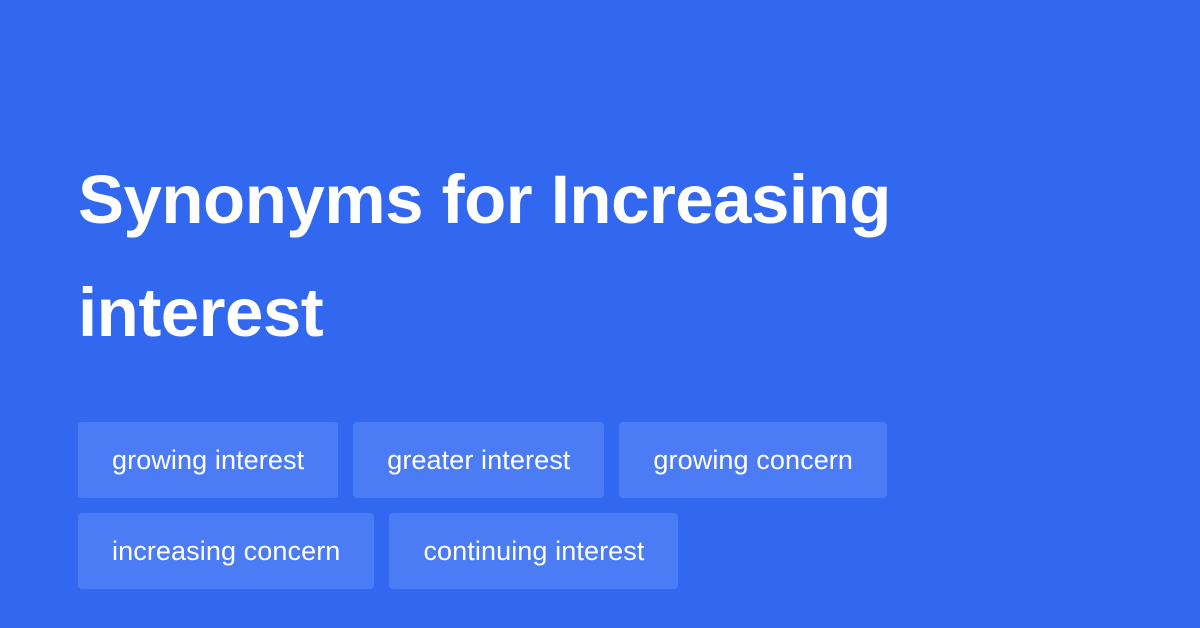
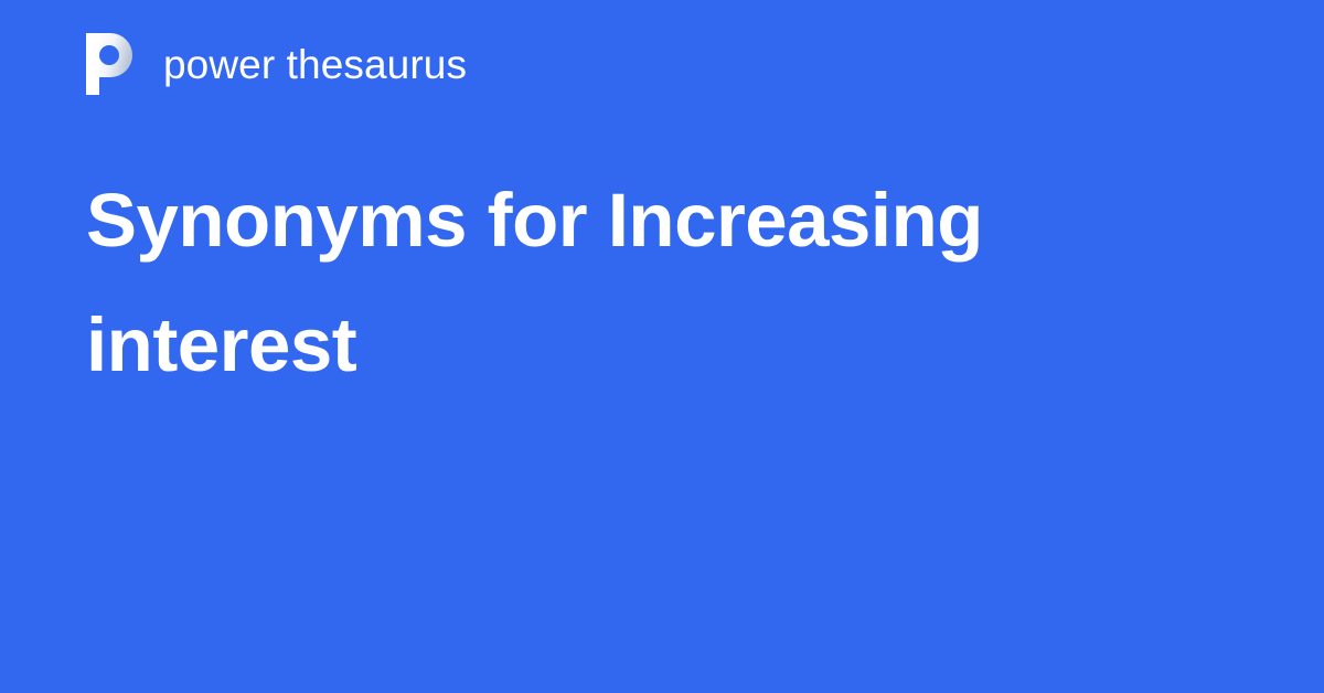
+ power thesaurus
  Synonyms for Increasing interest
- growing interest
- greater interest
- growing concern
- increasing concern
- continuing interest
